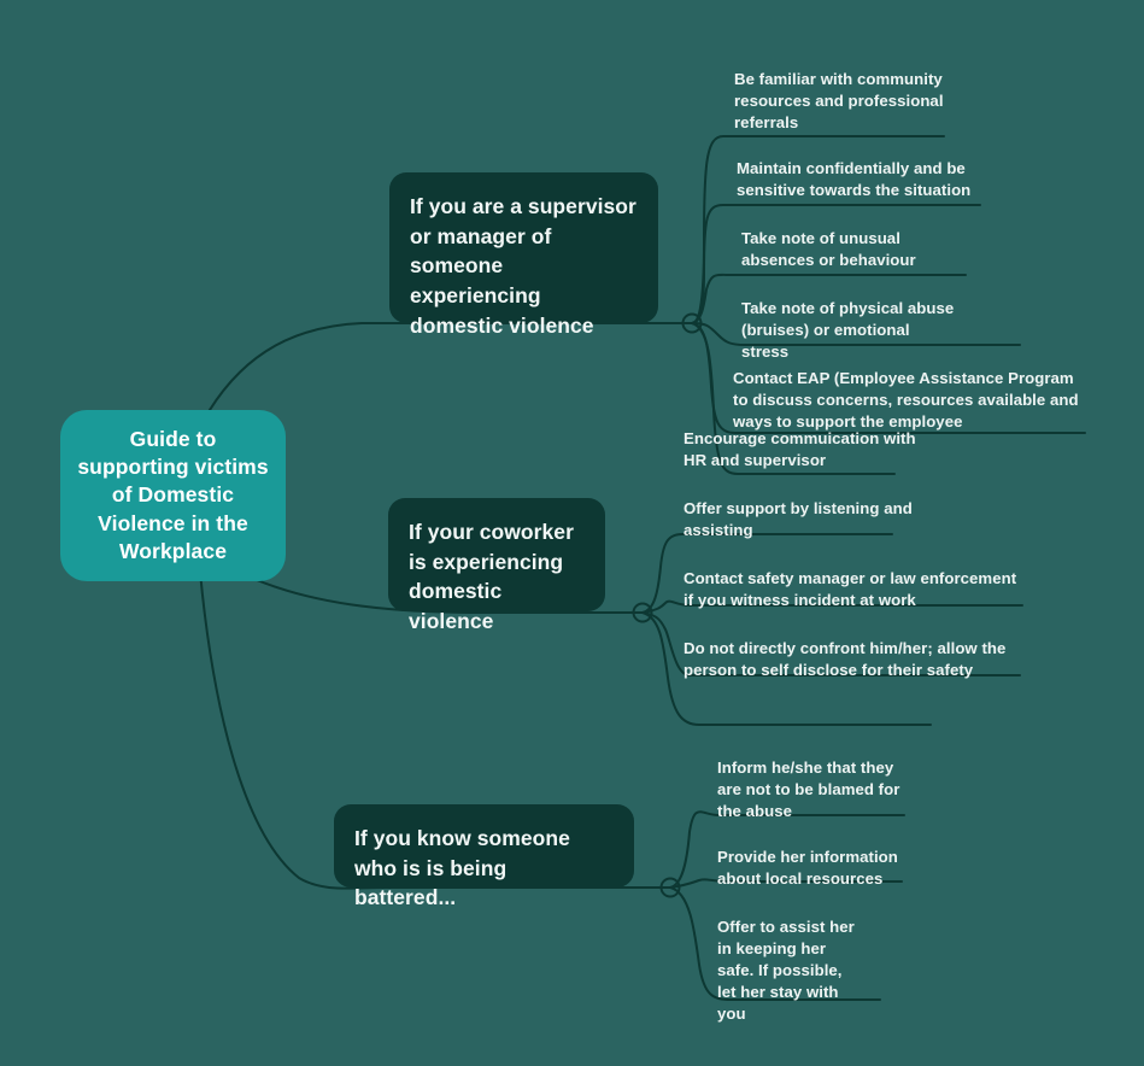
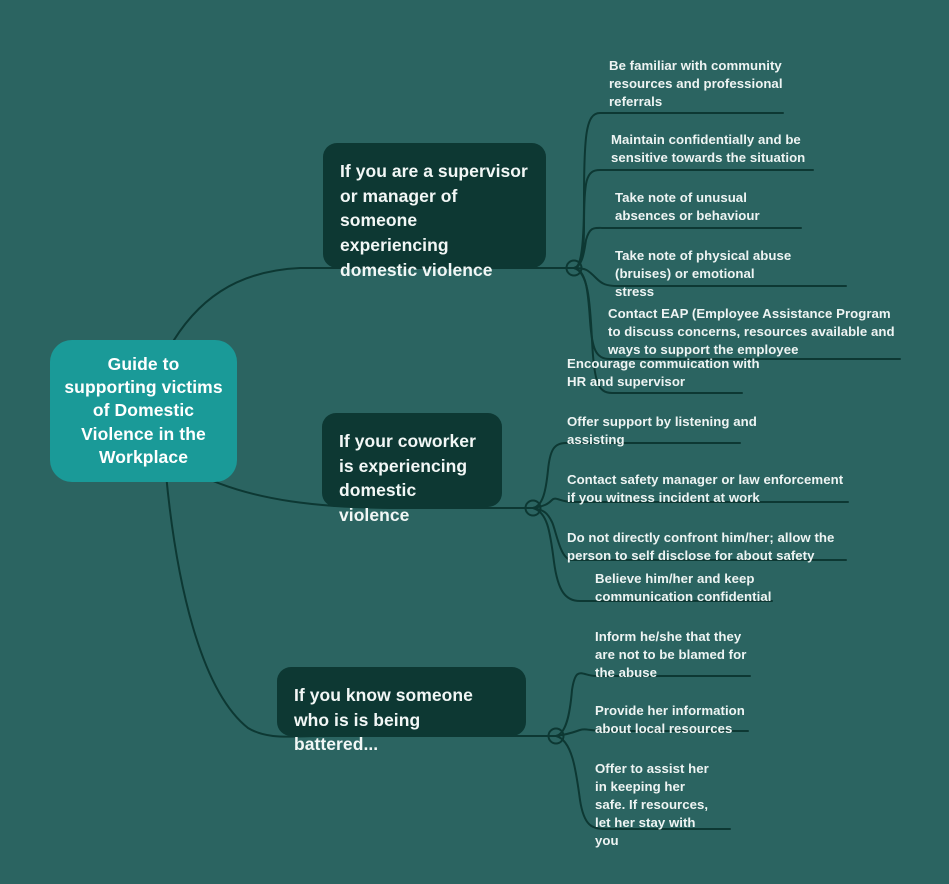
  Guide to supporting victims of Domestic Violence in the Workplace
  If you are a supervisor or manager of someone experiencing domestic violence
  Be familiar with community resources and professional referrals
  Maintain confidentially and be sensitive towards the situation
  Take note of unusual absences or behaviour
  Take note of physical abuse (bruises) or emotional stress
  Contact EAP (Employee Assistance Program to discuss concerns, resources available and ways to support the employee
  Encourage commuication with HR and supervisor
  If your coworker is experiencing domestic violence
  Offer support by listening and assisting
  Contact safety manager or law enforcement if you witness incident at work
- Do not directly confront him/her; allow the person to self disclose for their safety
+ Do not directly confront him/her; allow the person to self disclose for about safety
+ Believe him/her and keep communication confidential
  If you know someone who is is being battered...
  Inform he/she that they are not to be blamed for the abuse
  Provide her information about local resources
- Offer to assist her in keeping her safe. If possible, let her stay with you
+ Offer to assist her in keeping her safe. If resources, let her stay with you
